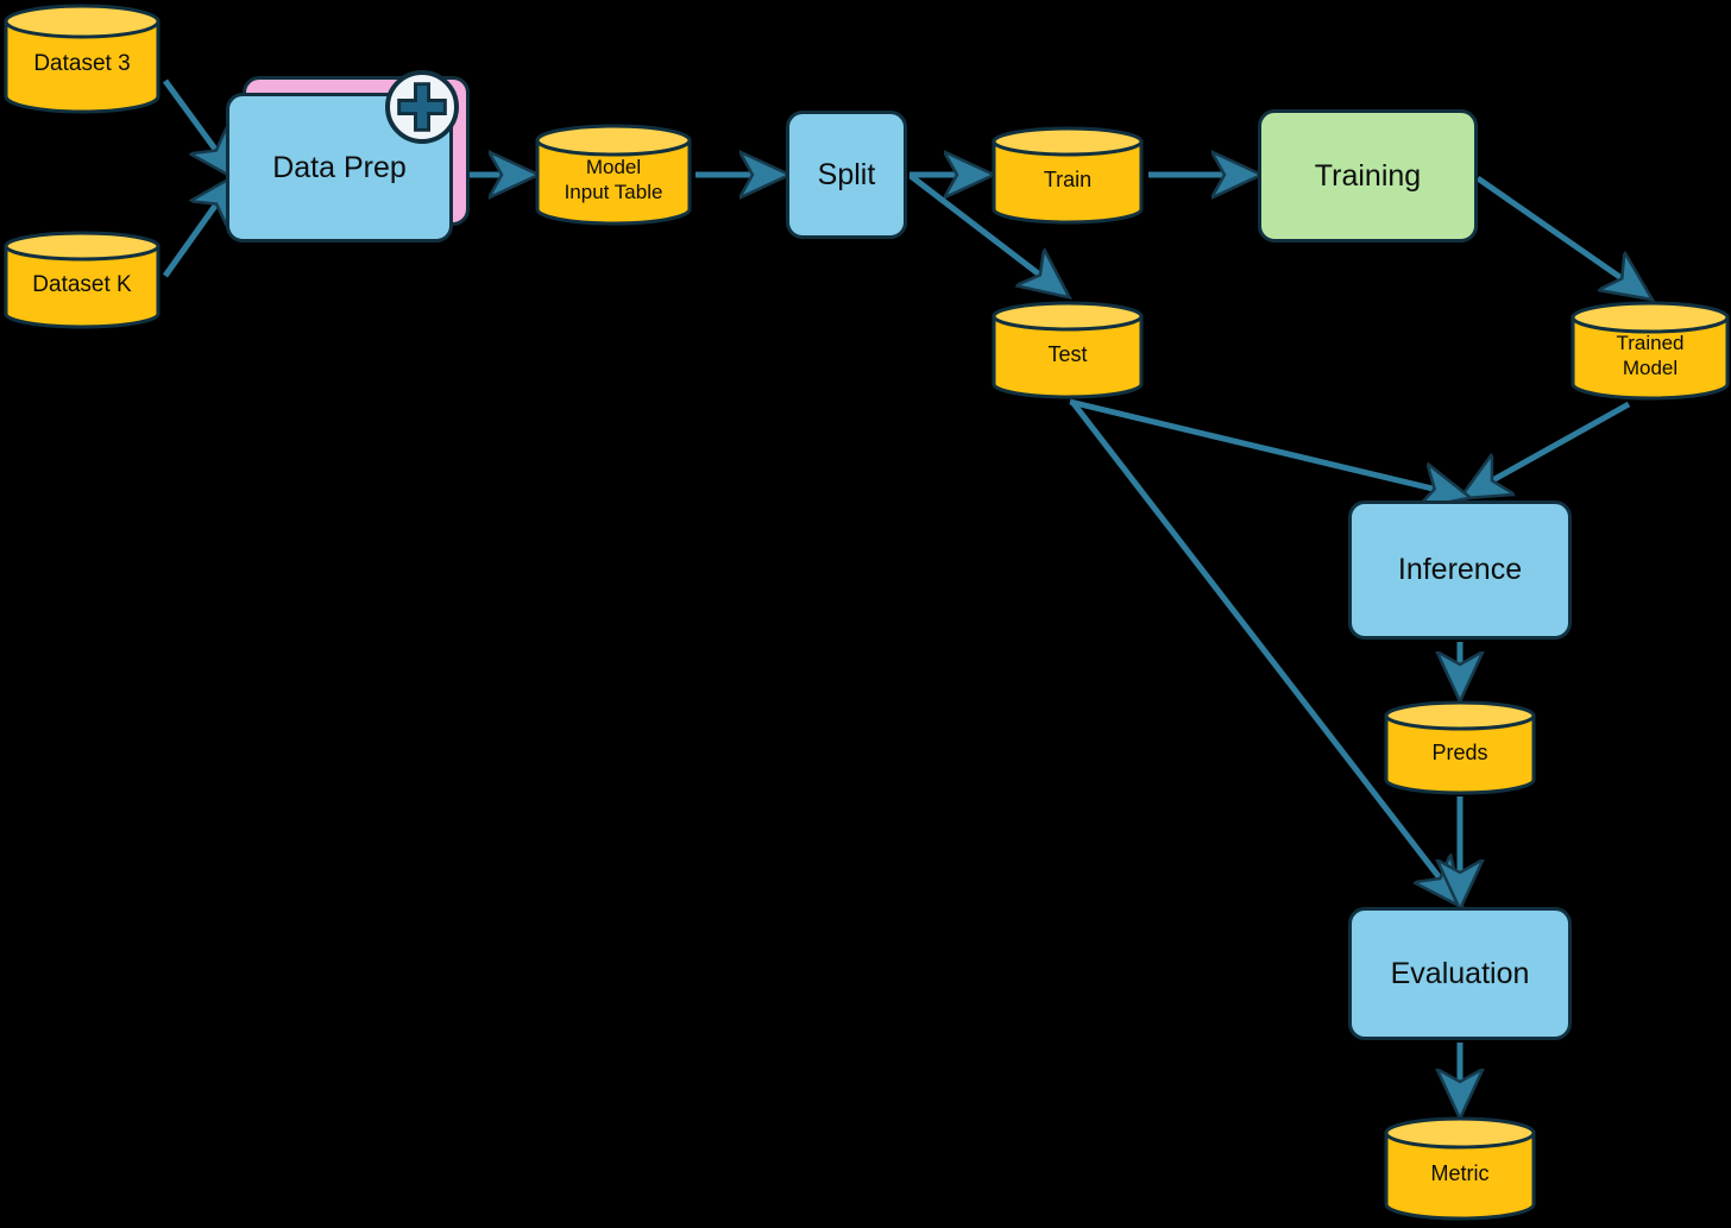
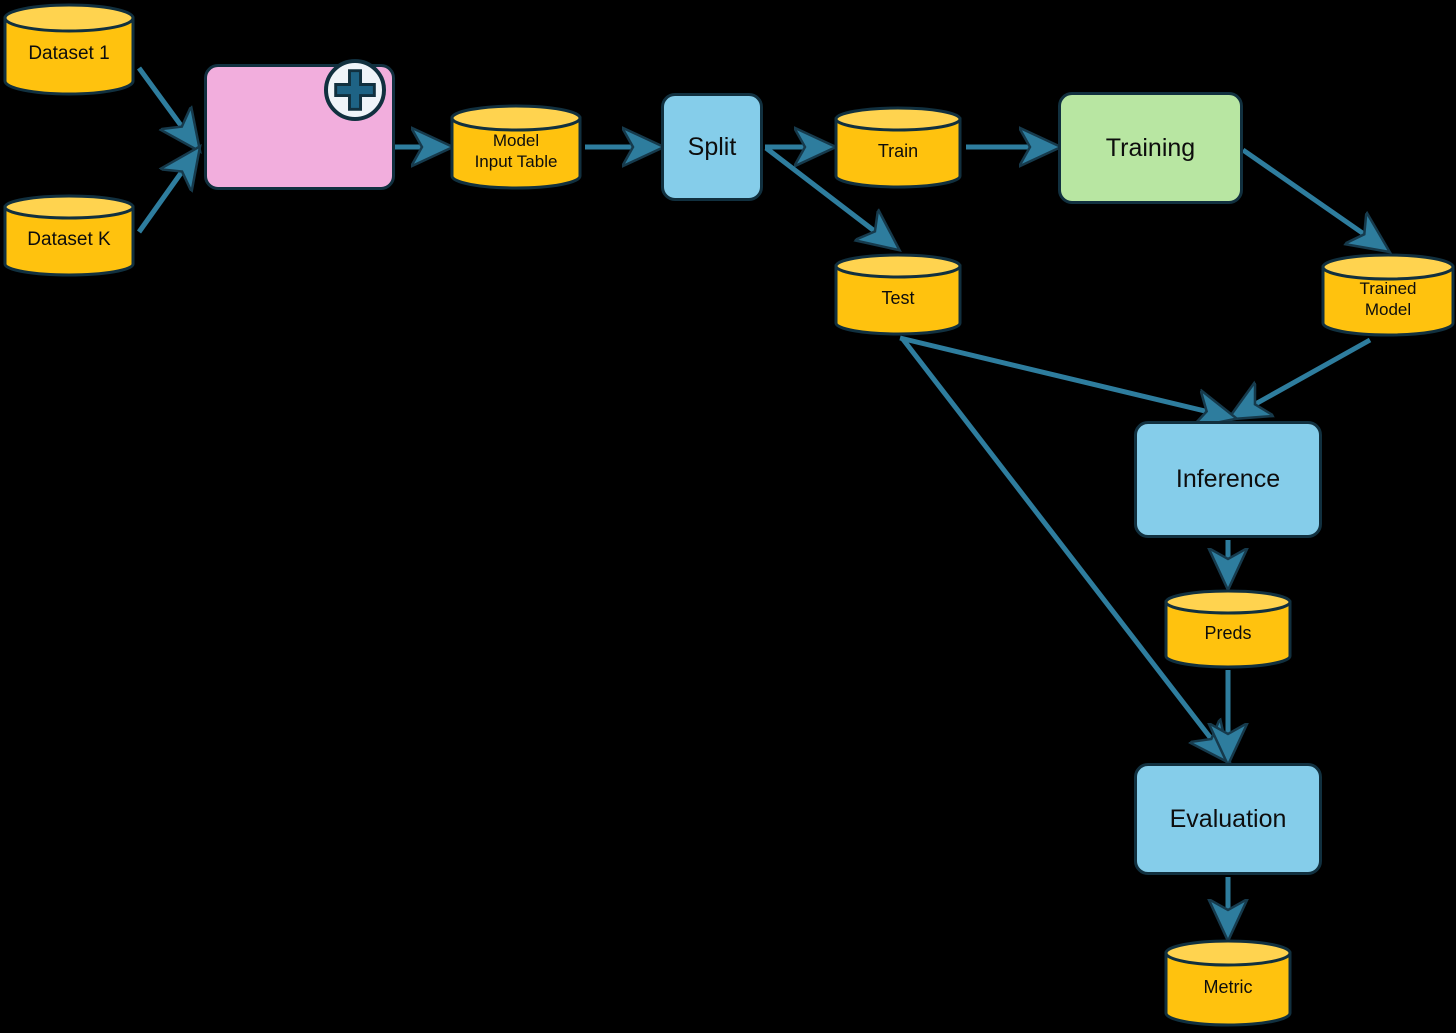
- Dataset 3
+ Dataset 1
  Dataset K
- Data Prep
  Model
  Input Table
  Split
  Train
  Training
  Test
  Trained
  Model
  Inference
  Preds
  Evaluation
  Metric
